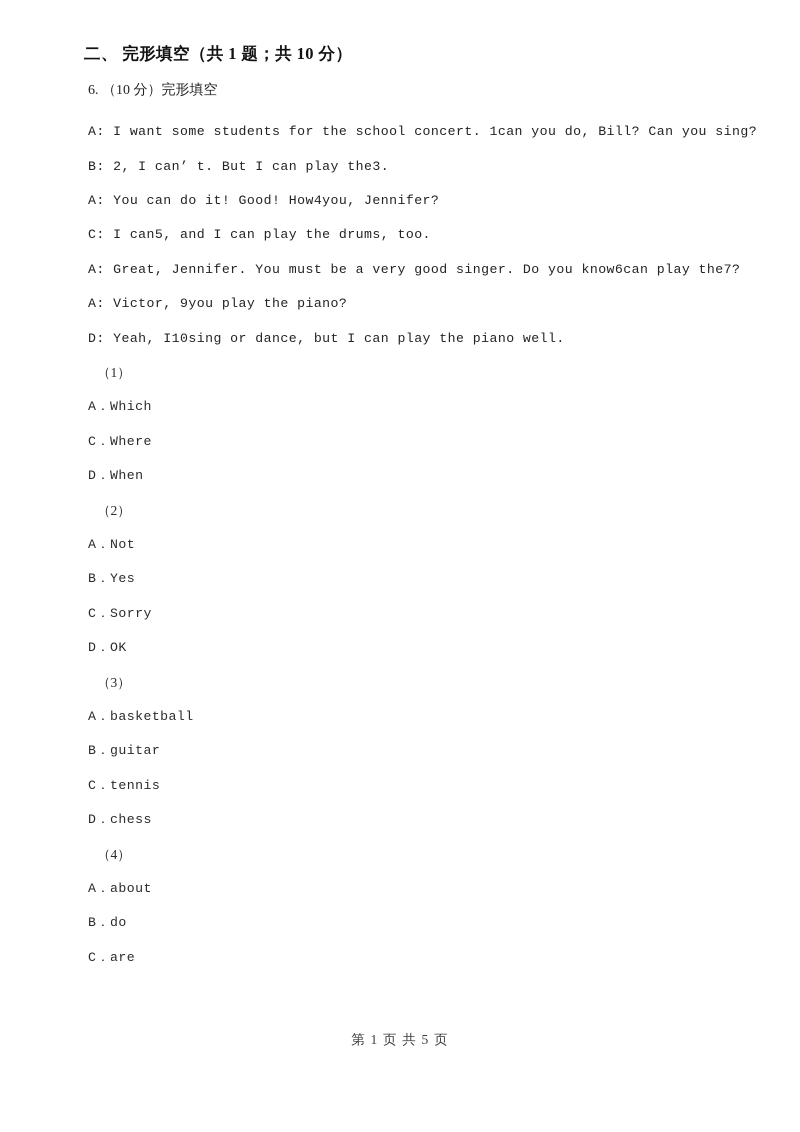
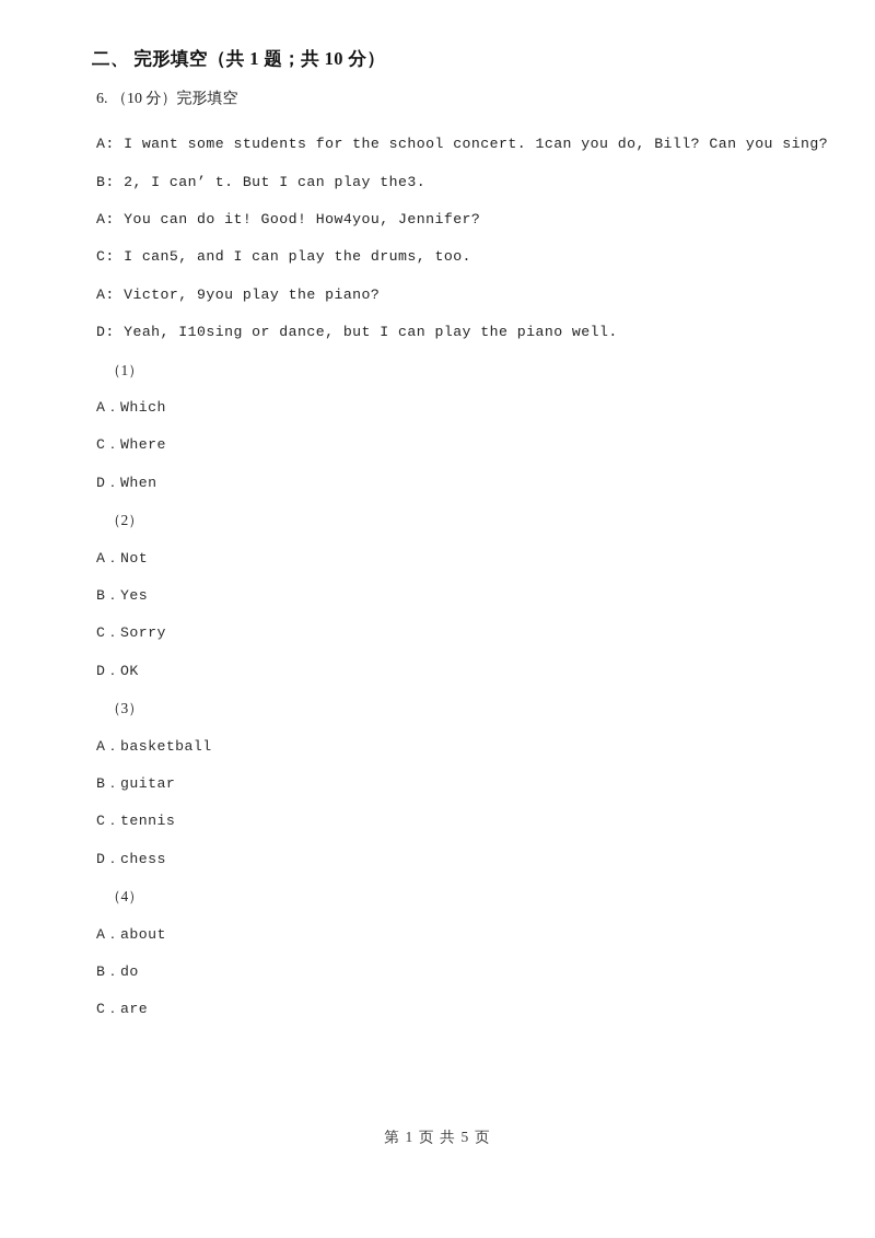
  二、 完形填空（共 1 题；共 10 分）
  6. （10 分）完形填空
  A: I want some students for the school concert. 1can you do, Bill? Can you sing?
  B: 2, I can’ t. But I can play the3.
  A: You can do it! Good! How4you, Jennifer?
  C: I can5, and I can play the drums, too.
- A: Great, Jennifer. You must be a very good singer. Do you know6can play the7?
  A: Victor, 9you play the piano?
  D: Yeah, I10sing or dance, but I can play the piano well.
  （1）
  A．Which
  C．Where
  D．When
  （2）
  A．Not
  B．Yes
  C．Sorry
  D．OK
  （3）
  A．basketball
  B．guitar
  C．tennis
  D．chess
  （4）
  A．about
  B．do
  C．are
  第 1 页 共 5 页
